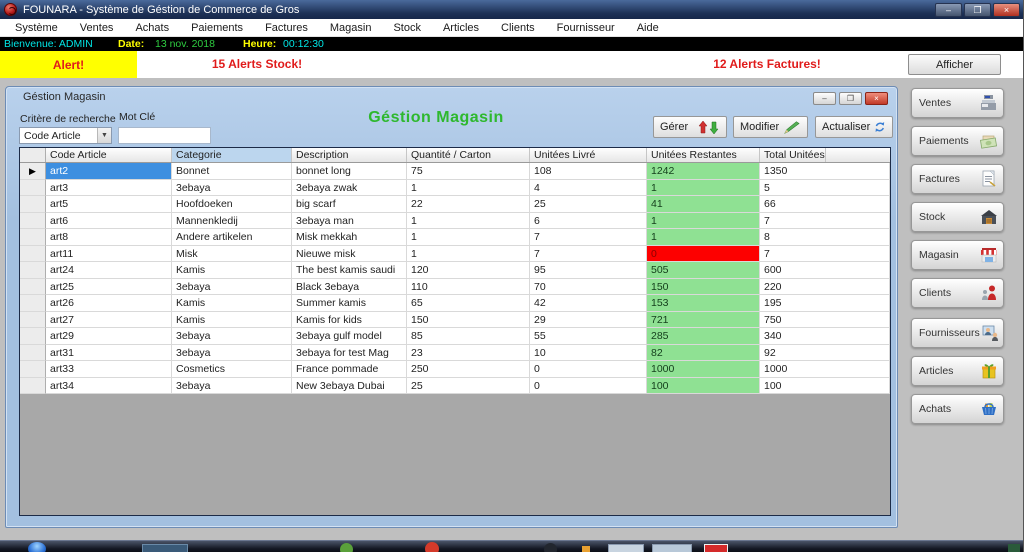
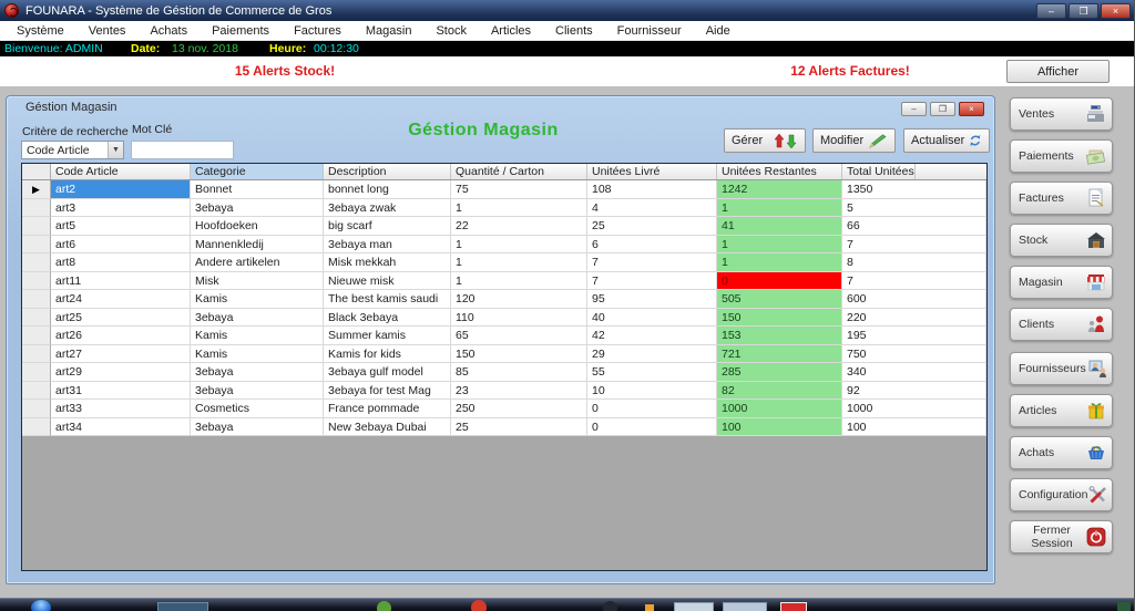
  FOUNARA - Système de Géstion de Commerce de Gros
  –
  ❐
  ×
  Système
  Ventes
  Achats
  Paiements
  Factures
  Magasin
  Stock
  Articles
  Clients
  Fournisseur
  Aide
  Bienvenue: ADMIN
  Date:
  13 nov. 2018
  Heure:
  00:12:30
- Alert!
  15 Alerts Stock!
  12 Alerts Factures!
  Afficher
  Géstion Magasin
  –
  ❐
  ×
  Critère de recherche
  Code Article
  Mot Clé
  Géstion Magasin
  Gérer
  Modifier
  Actualiser
  Code Article
  Categorie
  Description
  Quantité / Carton
  Unitées Livré
  Unitées Restantes
  Total Unitées
  ▶
  art2
  Bonnet
  bonnet long
  75
  108
  1242
  1350
  art3
  3ebaya
  3ebaya zwak
  1
  4
  1
  5
  art5
  Hoofdoeken
  big scarf
  22
  25
  41
  66
  art6
  Mannenkledij
  3ebaya man
  1
  6
  1
  7
  art8
  Andere artikelen
  Misk mekkah
  1
  7
  1
  8
  art11
  Misk
  Nieuwe misk
  1
  7
  0
  7
  art24
  Kamis
  The best kamis saudi
  120
  95
  505
  600
  art25
  3ebaya
  Black 3ebaya
  110
- 70
+ 40
  150
  220
  art26
  Kamis
  Summer kamis
  65
  42
  153
  195
  art27
  Kamis
  Kamis for kids
  150
  29
  721
  750
  art29
  3ebaya
  3ebaya gulf model
  85
  55
  285
  340
  art31
  3ebaya
  3ebaya for test Mag
  23
  10
  82
  92
  art33
  Cosmetics
  France pommade
  250
  0
  1000
  1000
  art34
  3ebaya
  New 3ebaya Dubai
  25
  0
  100
  100
  Ventes
  Paiements
  Factures
  Stock
  Magasin
  Clients
  Fournisseurs
  Articles
  Achats
+ Configuration
+ Fermer Session
